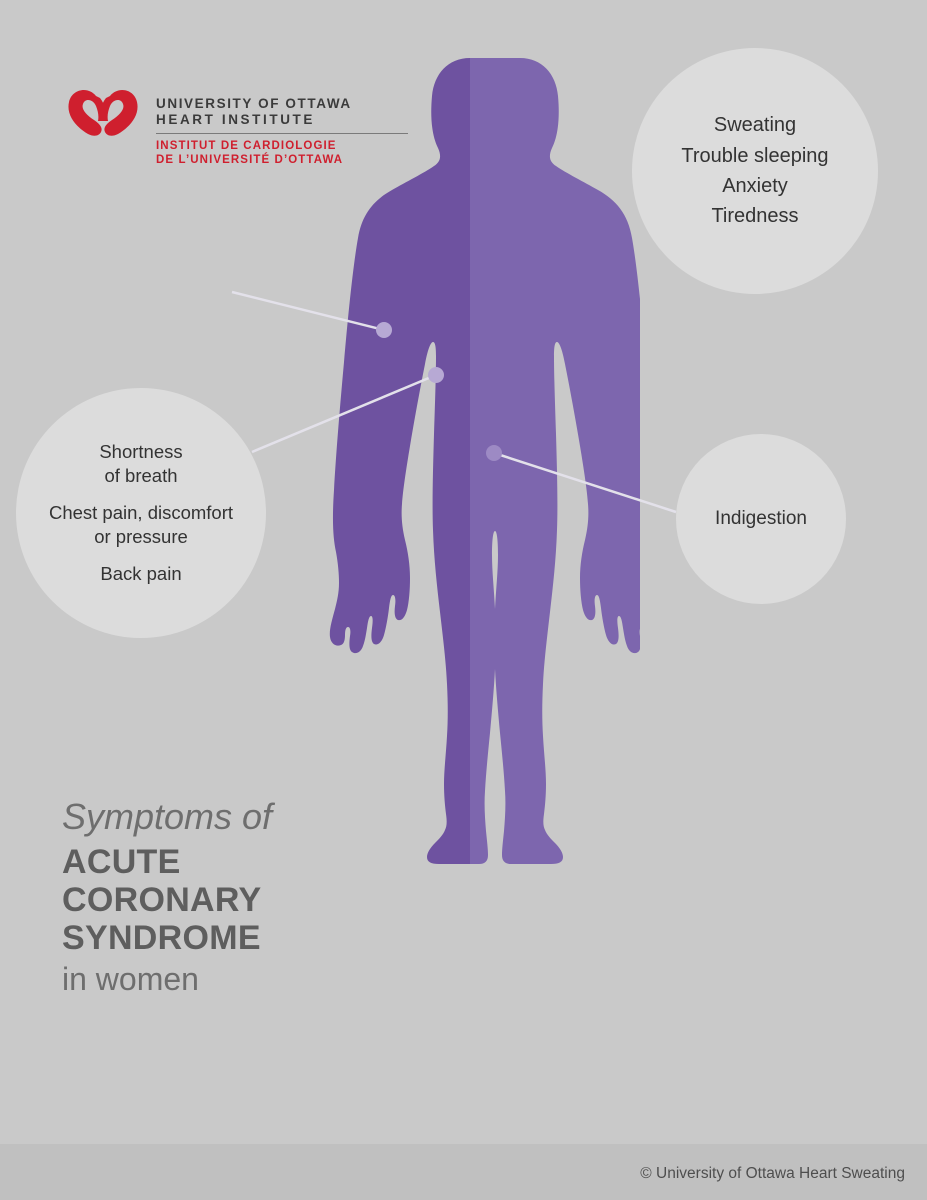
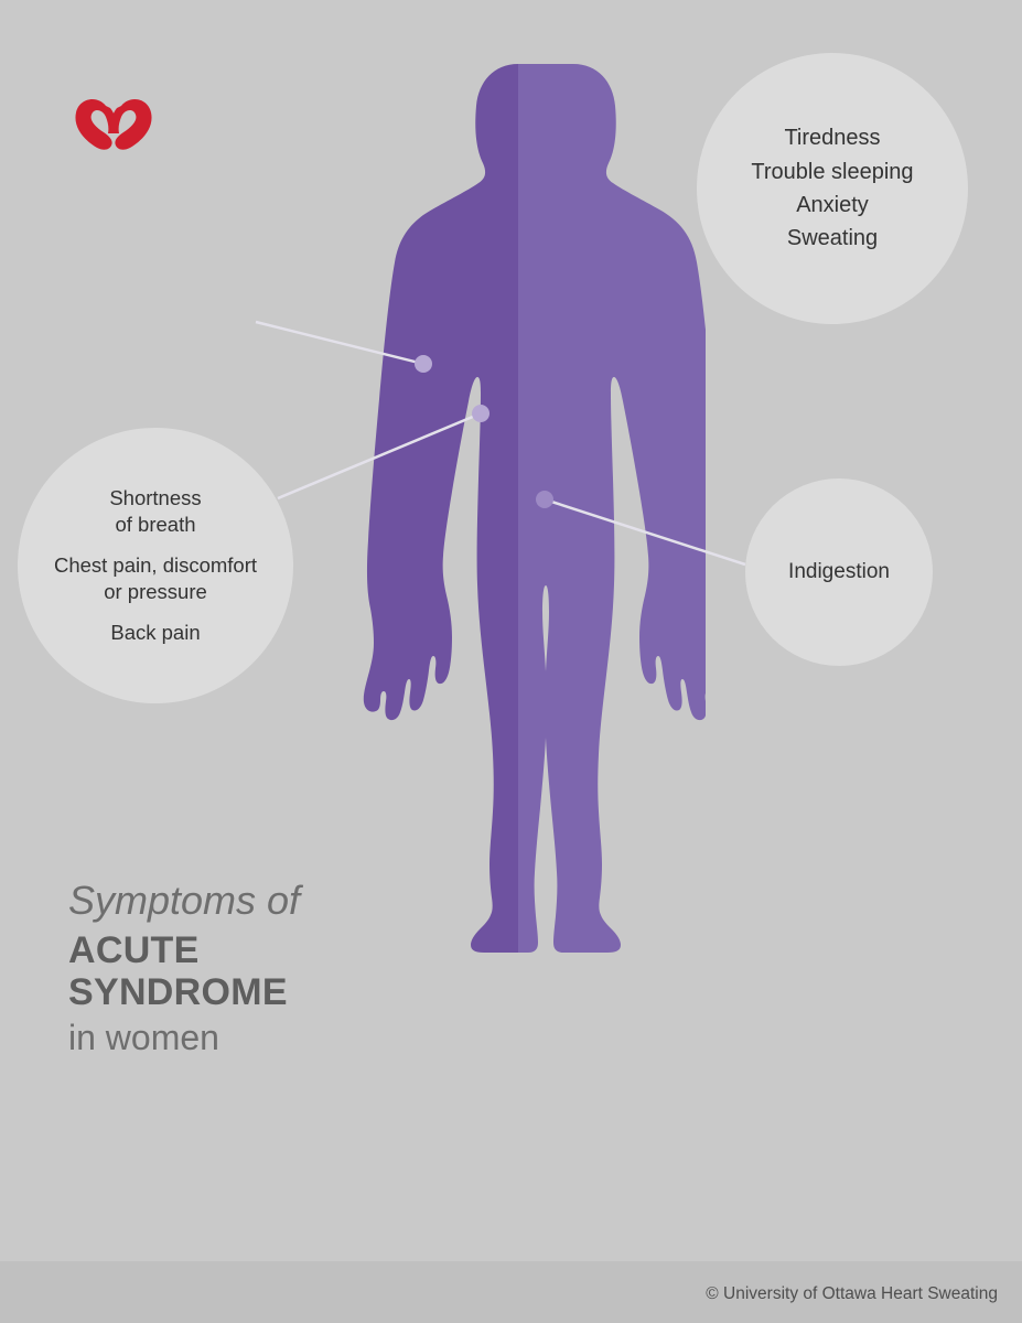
- UNIVERSITY OF OTTAWA
- HEART INSTITUTE
- INSTITUT DE CARDIOLOGIE
- DE L’UNIVERSITÉ D’OTTAWA
- Sweating
+ Tiredness
  Trouble sleeping
  Anxiety
- Tiredness
+ Sweating
  Shortness
  of breath
  Chest pain, discomfort
  or pressure
  Back pain
  Indigestion
  Symptoms of
  ACUTE
- CORONARY
  SYNDROME
  in women
  © University of Ottawa Heart Sweating
